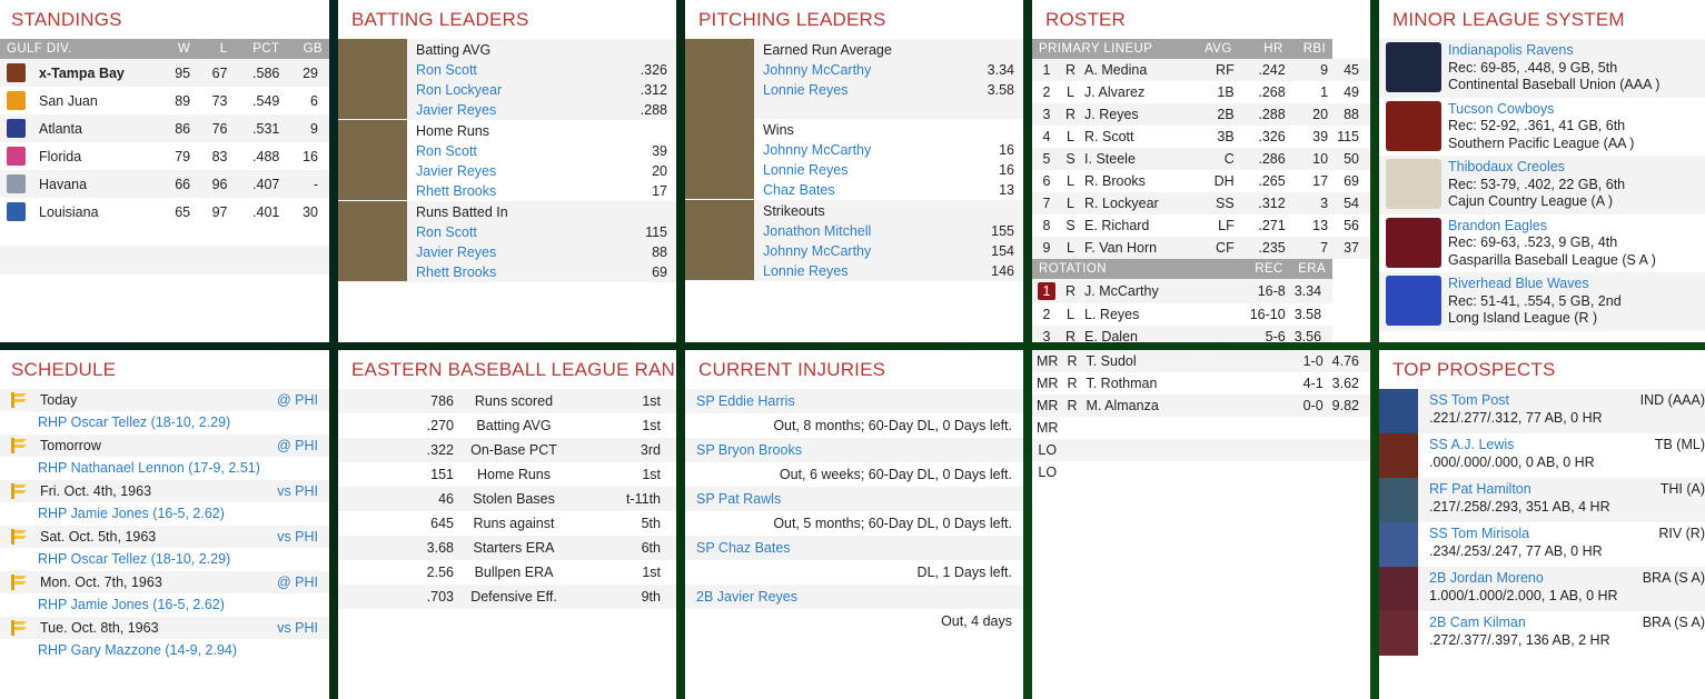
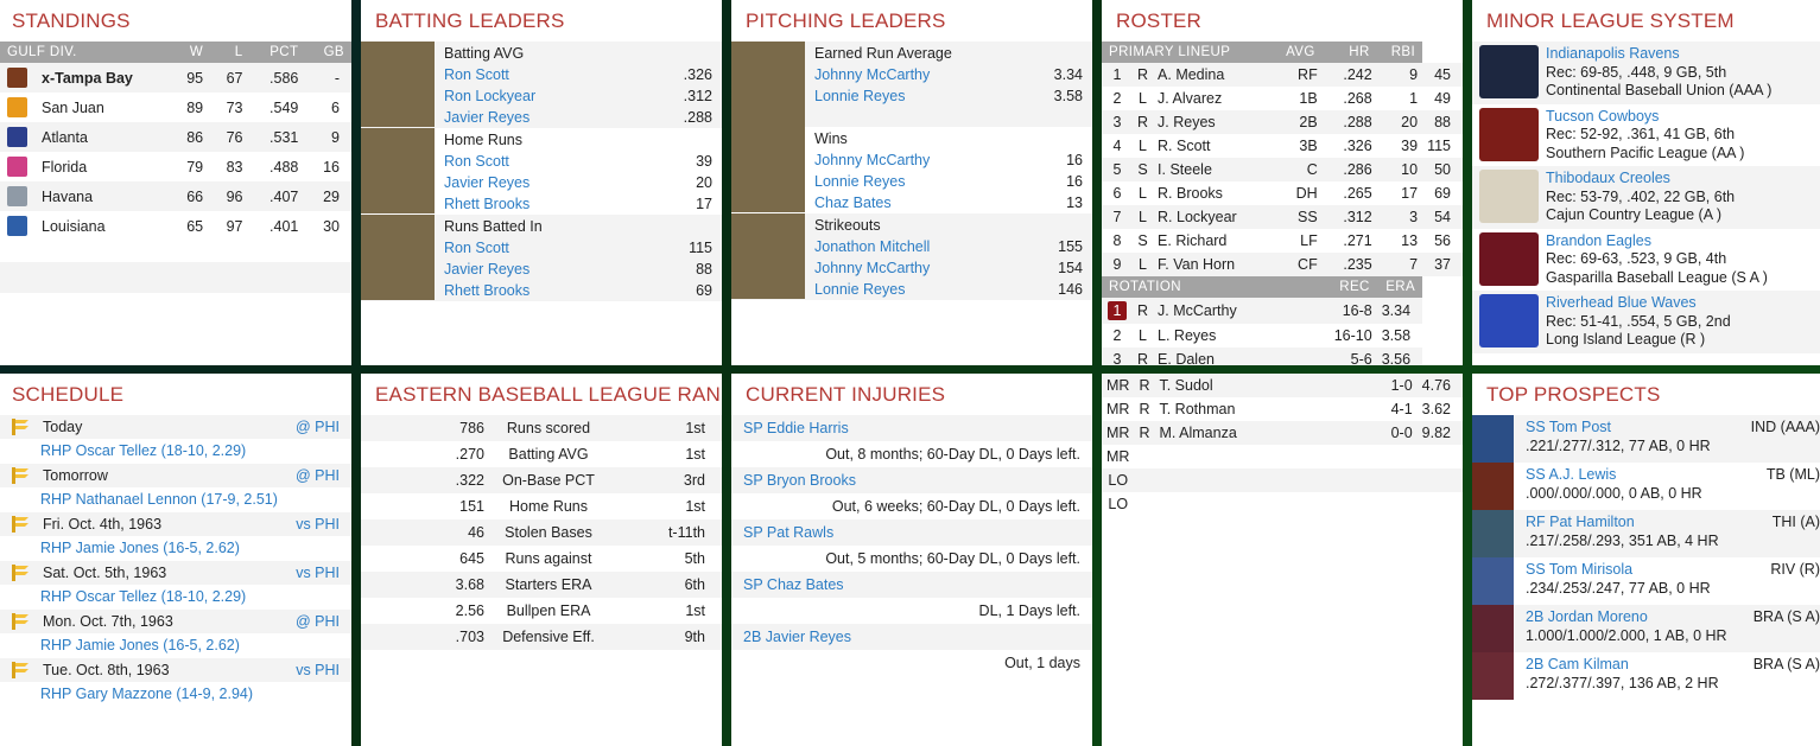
  STANDINGS
  GULF DIV.	W	L	PCT	GB
- 	x-Tampa Bay	95	67	.586	29
+ 	x-Tampa Bay	95	67	.586	-
  	San Juan	89	73	.549	6
  	Atlanta	86	76	.531	9
  	Florida	79	83	.488	16
- 	Havana	66	96	.407	-
+ 	Havana	66	96	.407	29
  	Louisiana	65	97	.401	30
  BATTING LEADERS
  Batting AVG
  Ron Scott
  .326
  Ron Lockyear
  .312
  Javier Reyes
  .288
  Home Runs
  Ron Scott
  39
  Javier Reyes
  20
  Rhett Brooks
  17
  Runs Batted In
  Ron Scott
  115
  Javier Reyes
  88
  Rhett Brooks
  69
  PITCHING LEADERS
  Earned Run Average
  Johnny McCarthy
  3.34
  Lonnie Reyes
  3.58
  Wins
  Johnny McCarthy
  16
  Lonnie Reyes
  16
  Chaz Bates
  13
  Strikeouts
  Jonathon Mitchell
  155
  Johnny McCarthy
  154
  Lonnie Reyes
  146
  ROSTER
  PRIMARY LINEUP	AVG	HR	RBI
  1	R	A. Medina	RF	.242	9	45
  2	L	J. Alvarez	1B	.268	1	49
  3	R	J. Reyes	2B	.288	20	88
  4	L	R. Scott	3B	.326	39	115
  5	S	I. Steele	C	.286	10	50
  6	L	R. Brooks	DH	.265	17	69
  7	L	R. Lockyear	SS	.312	3	54
  8	S	E. Richard	LF	.271	13	56
  9	L	F. Van Horn	CF	.235	7	37
  ROTATION	REC	ERA
  1	R	J. McCarthy	16-8	3.34
  2	L	L. Reyes	16-10	3.58
  3	R	E. Dalen	5-6	3.56
  MINOR LEAGUE SYSTEM
  Indianapolis Ravens
  Rec: 69-85, .448, 9 GB, 5th
  Continental Baseball Union (AAA )
  Tucson Cowboys
  Rec: 52-92, .361, 41 GB, 6th
  Southern Pacific League (AA )
  Thibodaux Creoles
  Rec: 53-79, .402, 22 GB, 6th
  Cajun Country League (A )
  Brandon Eagles
  Rec: 69-63, .523, 9 GB, 4th
  Gasparilla Baseball League (S A )
  Riverhead Blue Waves
  Rec: 51-41, .554, 5 GB, 2nd
  Long Island League (R )
  SCHEDULE
  Today
  @ PHI
  RHP Oscar Tellez (18-10, 2.29)
  Tomorrow
  @ PHI
  RHP Nathanael Lennon (17-9, 2.51)
  Fri. Oct. 4th, 1963
  vs PHI
  RHP Jamie Jones (16-5, 2.62)
  Sat. Oct. 5th, 1963
  vs PHI
  RHP Oscar Tellez (18-10, 2.29)
  Mon. Oct. 7th, 1963
  @ PHI
  RHP Jamie Jones (16-5, 2.62)
  Tue. Oct. 8th, 1963
  vs PHI
  RHP Gary Mazzone (14-9, 2.94)
  EASTERN BASEBALL LEAGUE RAN
  786
  Runs scored
  1st
  .270
  Batting AVG
  1st
  .322
  On-Base PCT
  3rd
  151
  Home Runs
  1st
  46
  Stolen Bases
  t-11th
  645
  Runs against
  5th
  3.68
  Starters ERA
  6th
  2.56
  Bullpen ERA
  1st
  .703
  Defensive Eff.
  9th
  CURRENT INJURIES
  SP Eddie Harris
  Out, 8 months; 60-Day DL, 0 Days left.
  SP Bryon Brooks
  Out, 6 weeks; 60-Day DL, 0 Days left.
  SP Pat Rawls
  Out, 5 months; 60-Day DL, 0 Days left.
  SP Chaz Bates
  DL, 1 Days left.
  2B Javier Reyes
- Out, 4 days
+ Out, 1 days
  MR	R	T. Sudol	1-0	4.76
  MR	R	T. Rothman	4-1	3.62
  MR	R	M. Almanza	0-0	9.82
  MR
  LO
  LO
  TOP PROSPECTS
  SS Tom Post
  IND (AAA)
  .221/.277/.312, 77 AB, 0 HR
  SS A.J. Lewis
  TB (ML)
  .000/.000/.000, 0 AB, 0 HR
  RF Pat Hamilton
  THI (A)
  .217/.258/.293, 351 AB, 4 HR
  SS Tom Mirisola
  RIV (R)
  .234/.253/.247, 77 AB, 0 HR
  2B Jordan Moreno
  BRA (S A)
  1.000/1.000/2.000, 1 AB, 0 HR
  2B Cam Kilman
  BRA (S A)
  .272/.377/.397, 136 AB, 2 HR
